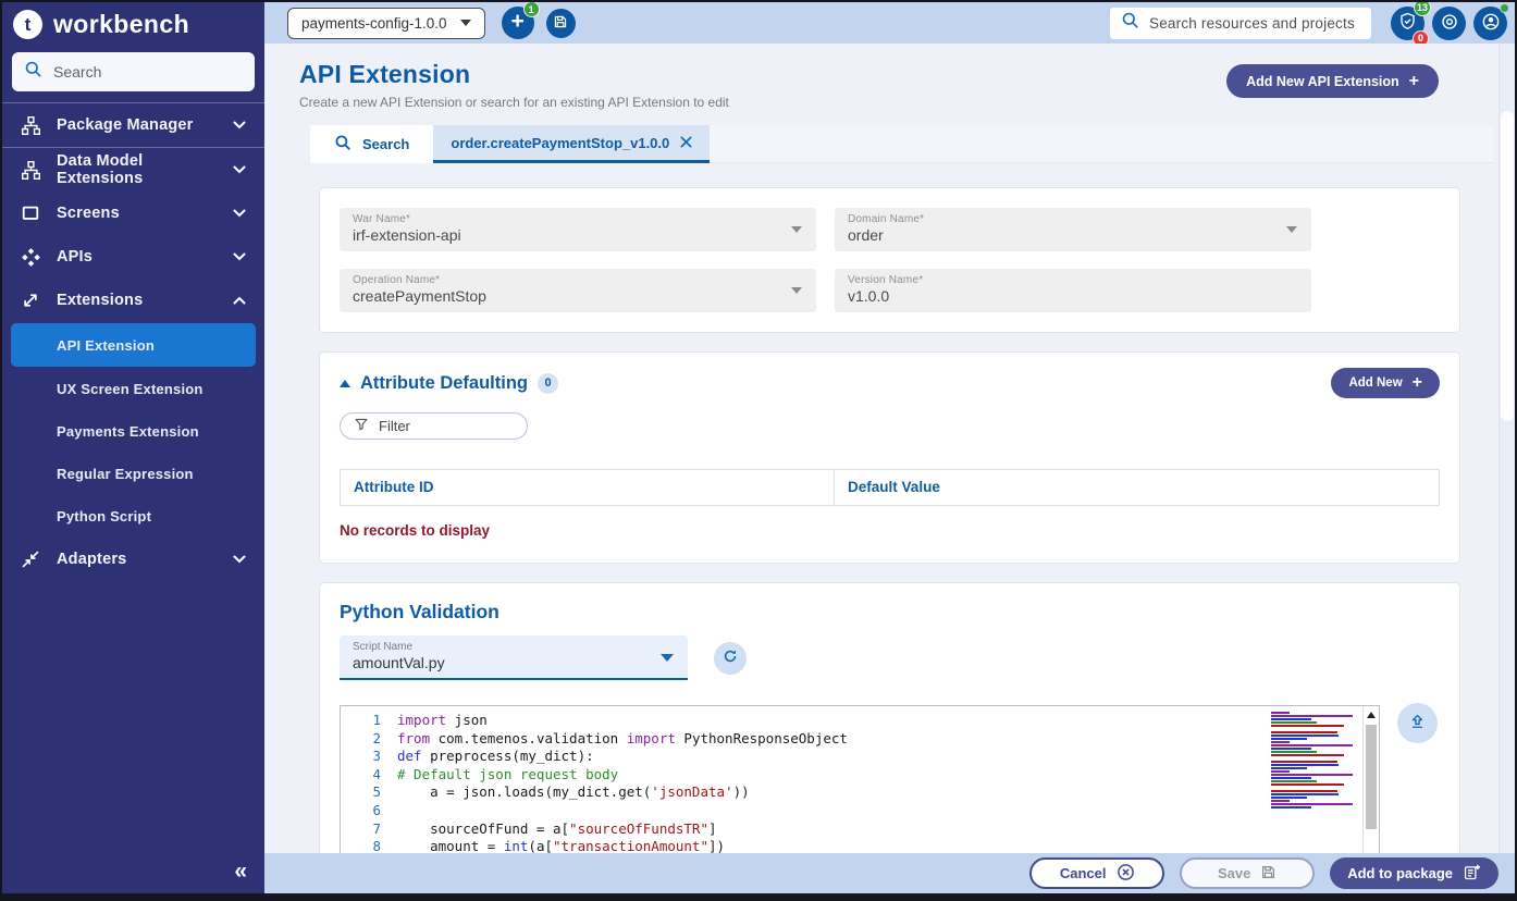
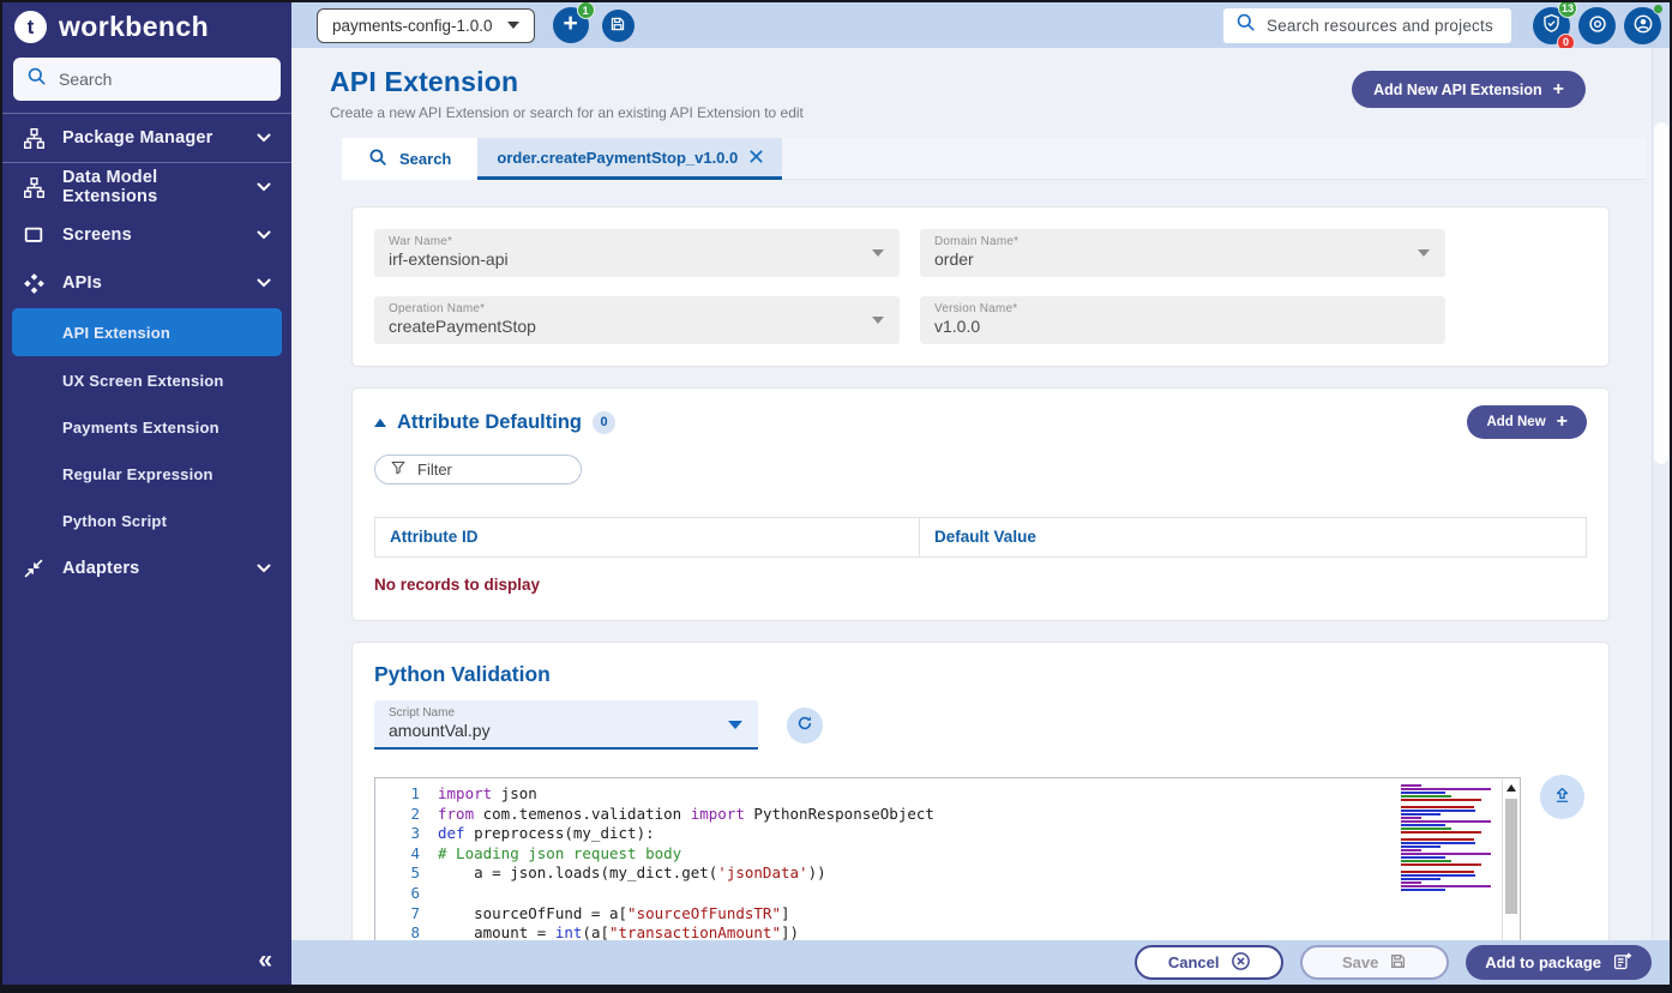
  t
  workbench
  Search
  Package Manager
  Data Model Extensions
  Screens
  APIs
- Extensions
  API Extension
  UX Screen Extension
  Payments Extension
  Regular Expression
  Python Script
  Adapters
  «
  payments-config-1.0.0
  +
  1
  Search resources and projects
  13
  0
  API Extension
  Create a new API Extension or search for an existing API Extension to edit
  Add New API Extension
  +
  Search
  order.createPaymentStop_v1.0.0
  War Name*
  irf-extension-api
  Domain Name*
  order
  Operation Name*
  createPaymentStop
  Version Name*
  v1.0.0
  Attribute Defaulting
  0
  Add New
  +
  Filter
  Attribute ID
  Default Value
  No records to display
  Python Validation
  Script Name
  amountVal.py
  1
  2
  3
  4
  5
  6
  7
  8
  import json
  from com.temenos.validation import PythonResponseObject
  def preprocess(my_dict):
- # Default json request body
+ # Loading json request body
  a = json.loads(my_dict.get('jsonData'))
  sourceOfFund = a["sourceOfFundsTR"]
  amount = int(a["transactionAmount"])
  Cancel
  Save
  Add to package
